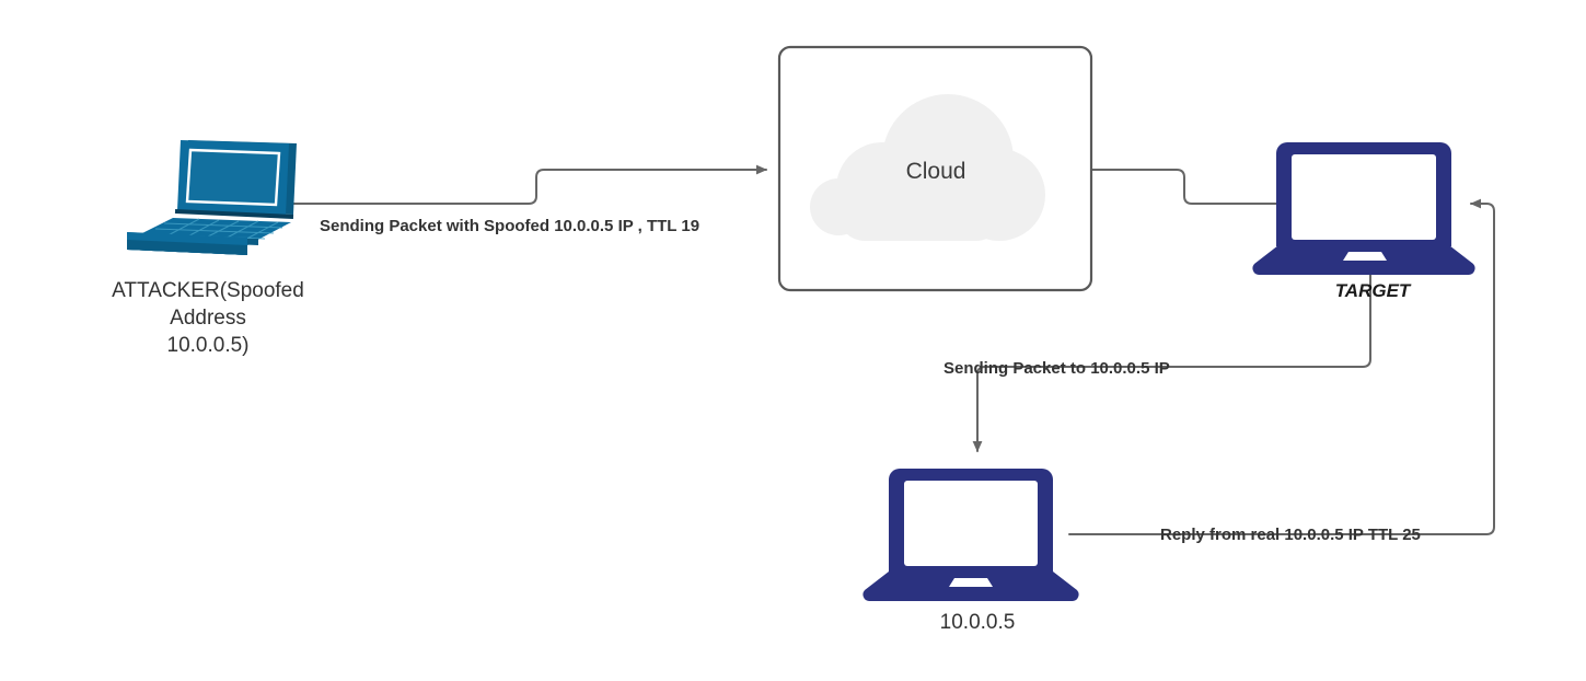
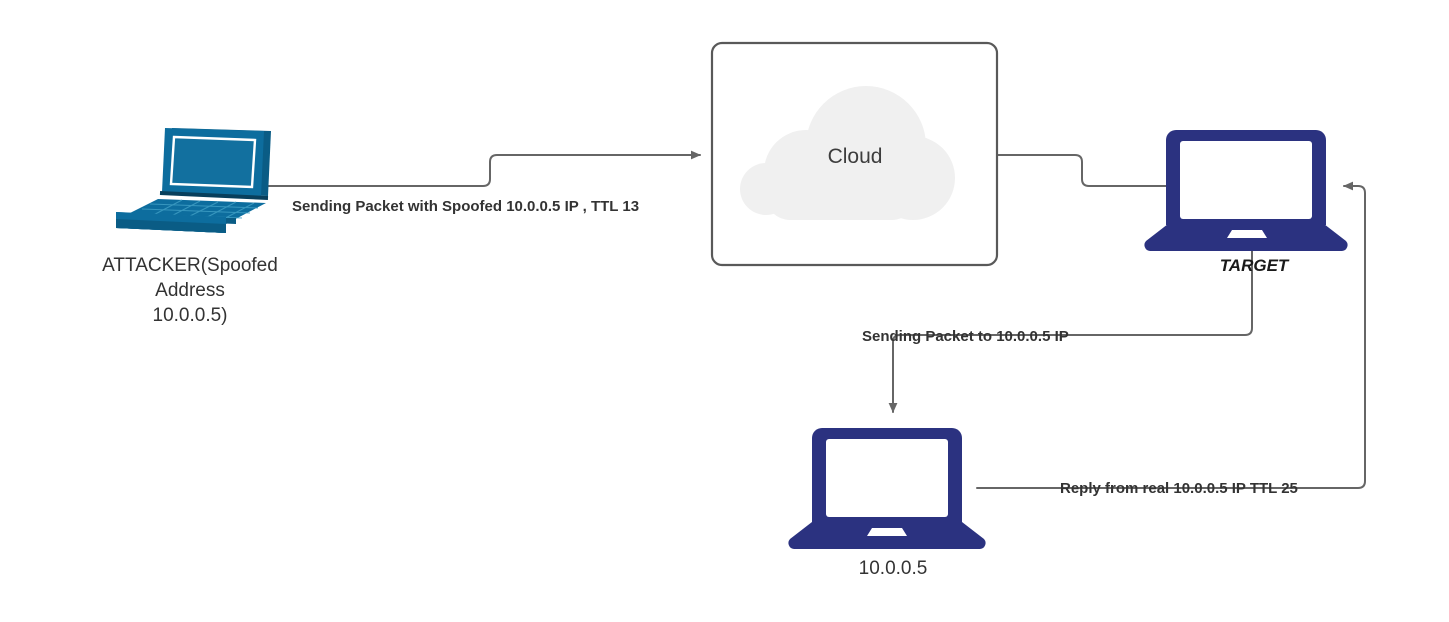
  ATTACKER(Spoofed
  Address
  10.0.0.5)
  Cloud
  TARGET
  10.0.0.5
- Sending Packet with Spoofed 10.0.0.5 IP , TTL 19
+ Sending Packet with Spoofed 10.0.0.5 IP , TTL 13
  Sending Packet to 10.0.0.5 IP
  Reply from real 10.0.0.5 IP TTL 25
